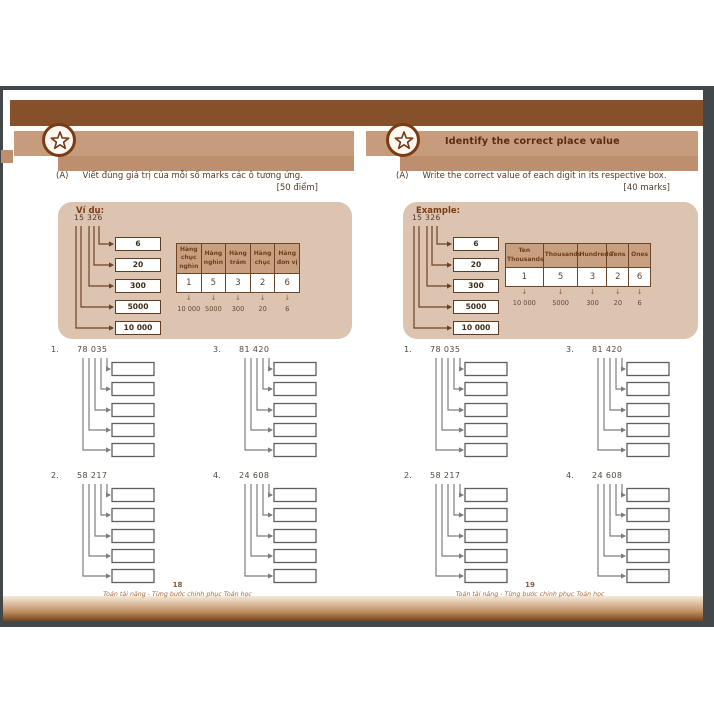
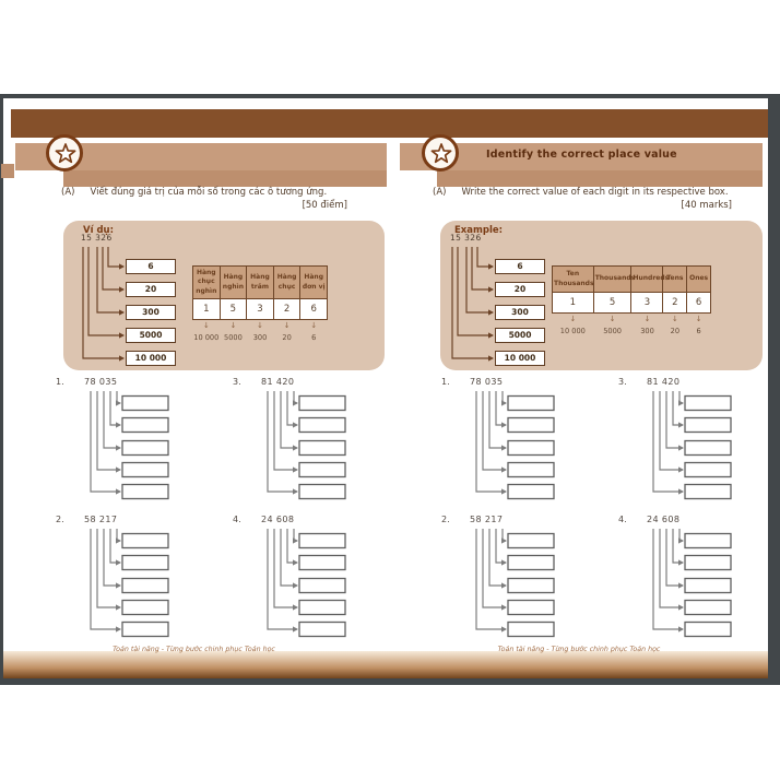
- (A) Viết đúng giá trị của mỗi số marks các ô tương ứng.
+ (A) Viết đúng giá trị của mỗi số trong các ô tương ứng.
  [50 điểm]
  Ví dụ:
  15 326
  6
  20
  300
  5000
  10 000
  1	5	3	2	6
  ↓	↓	↓	↓	↓
  10 000	5000	300	20	6
  1.
  78 035
  3.
  81 420
  2.
  58 217
  4.
  24 608
- 18
  Identify the correct place value
  (A) Write the correct value of each digit in its respective box.
  [40 marks]
  Example:
  15 326
  6
  20
  300
  5000
  10 000
  1	5	3	2	6
  ↓	↓	↓	↓	↓
  10 000	5000	300	20	6
  1.
  78 035
  3.
  81 420
  2.
  58 217
  4.
  24 608
- 19
